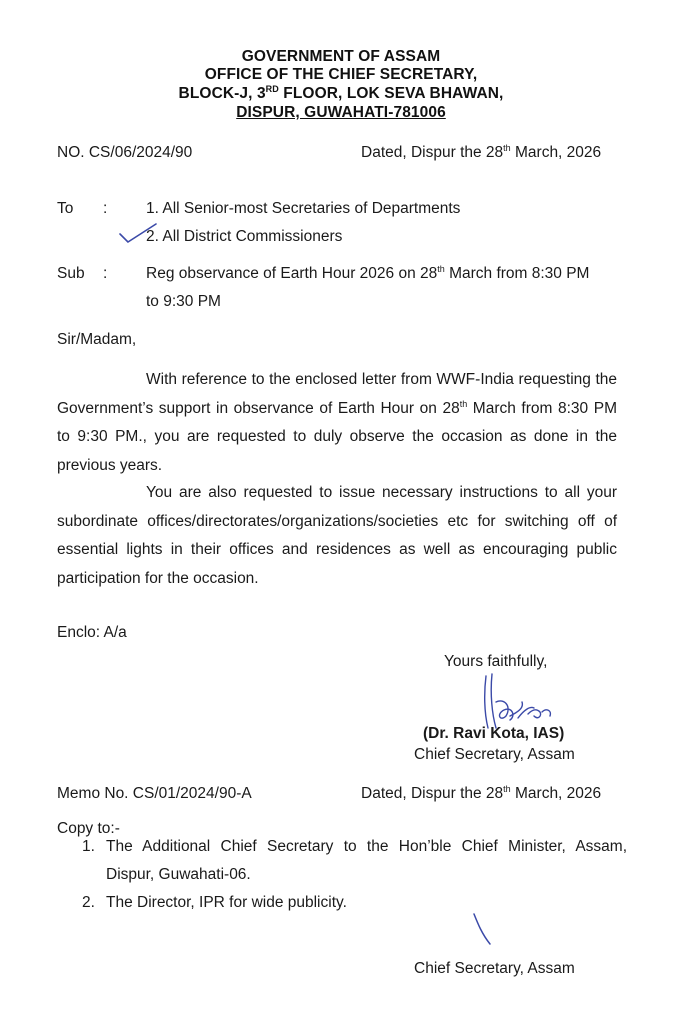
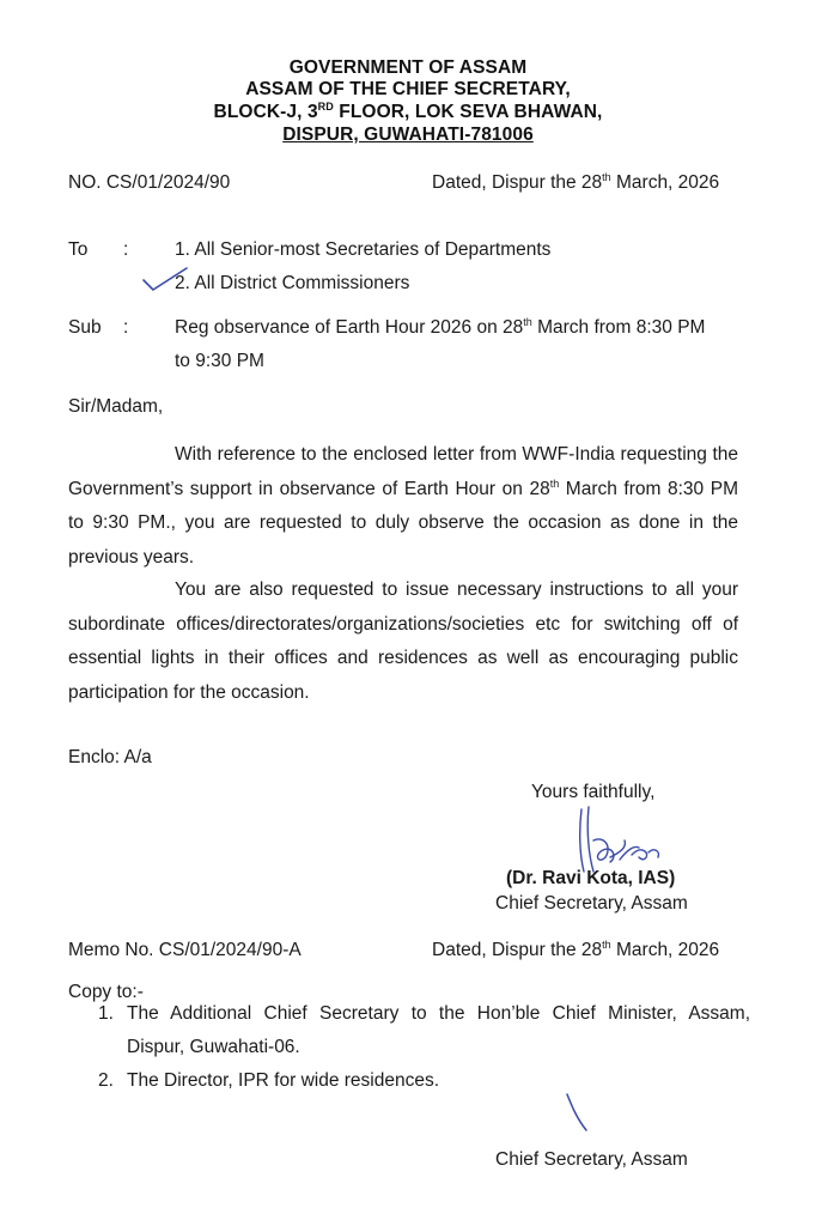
  GOVERNMENT OF ASSAM
- OFFICE OF THE CHIEF SECRETARY,
+ ASSAM OF THE CHIEF SECRETARY,
  BLOCK-J, 3RD FLOOR, LOK SEVA BHAWAN,
  DISPUR, GUWAHATI-781006
- NO. CS/06/2024/90
+ NO. CS/01/2024/90
  Dated, Dispur the 28th March, 2026
  To
  :
  1. All Senior-most Secretaries of Departments
  2. All District Commissioners
  Sub
  :
  Reg observance of Earth Hour 2026 on 28th March from 8:30 PM
  to 9:30 PM
  Sir/Madam,
  With reference to the enclosed letter from WWF-India requesting the Government’s support in observance of Earth Hour on 28th March from 8:30 PM to 9:30 PM., you are requested to duly observe the occasion as done in the previous years.
  You are also requested to issue necessary instructions to all your subordinate offices/directorates/organizations/societies etc for switching off of essential lights in their offices and residences as well as encouraging public participation for the occasion.
  Enclo: A/a
  Yours faithfully,
  (Dr. Ravi Kota, IAS)
  Chief Secretary, Assam
  Memo No. CS/01/2024/90-A
  Dated, Dispur the 28th March, 2026
  Copy to:-
  1.
  The Additional Chief Secretary to the Hon’ble Chief Minister, Assam,
  Dispur, Guwahati-06.
  2.
- The Director, IPR for wide publicity.
+ The Director, IPR for wide residences.
  Chief Secretary, Assam
